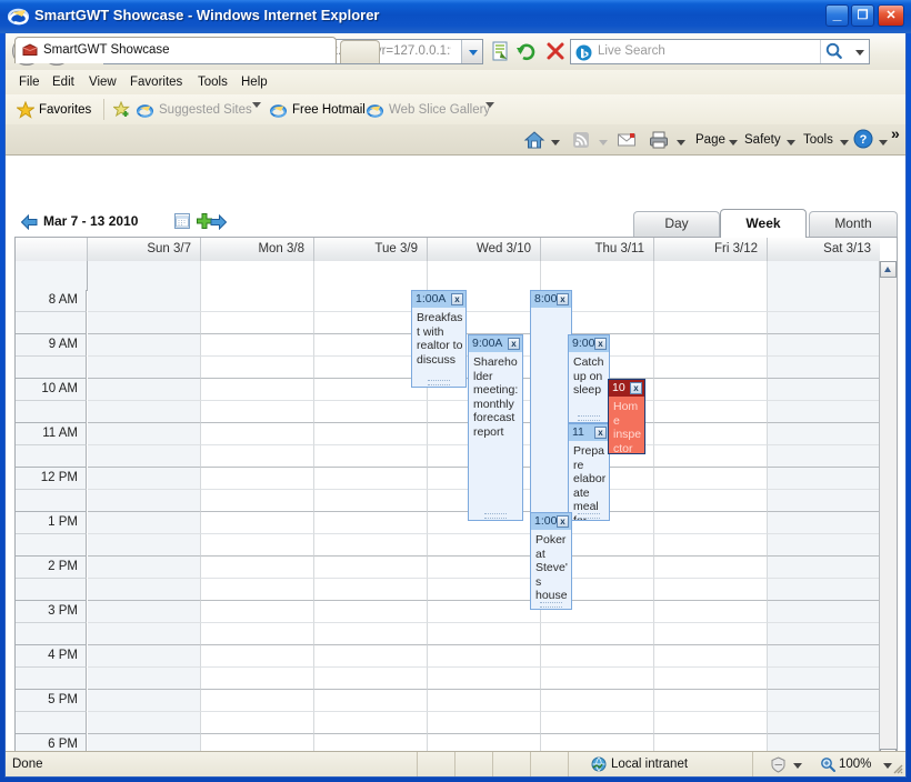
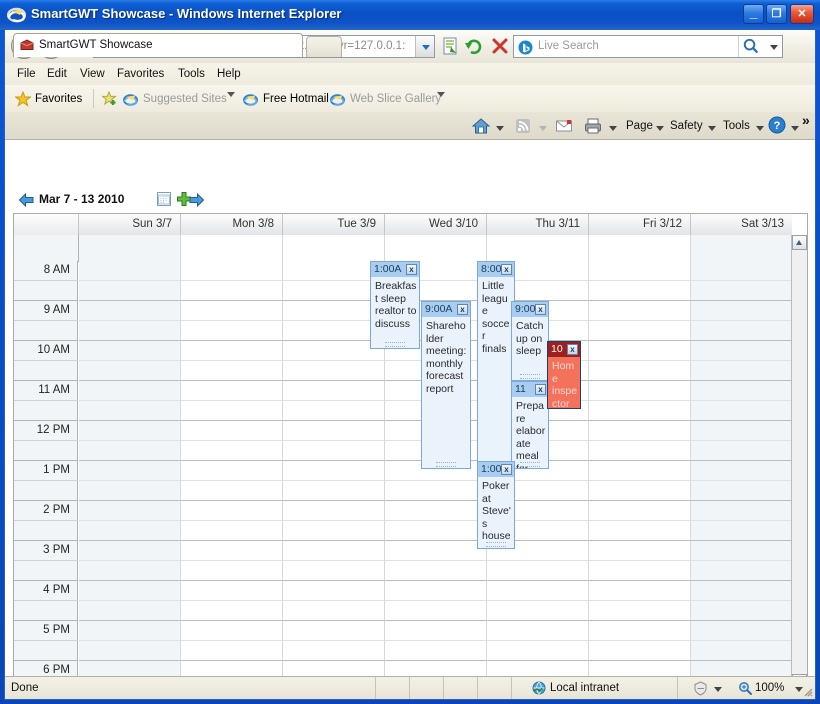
  SmartGWT Showcase - Windows Internet Explorer
  _
  ❐
  ✕
  Live Search
  File
  Edit
  View
  Favorites
  Tools
  Help
  Favorites
  Suggested Sites
  Free Hotmail
  Web Slice Gallery
  SmartGWT Showcase
  Page
  Safety
  Tools
  ?
  »
  Mar 7 - 13 2010
- Day
- Week
- Month
  Sun 3/7
  Mon 3/8
  Tue 3/9
  Wed 3/10
  Thu 3/11
  Fri 3/12
  Sat 3/13
  8 AM
  9 AM
  10 AM
  11 AM
  12 PM
  1 PM
  2 PM
  3 PM
  4 PM
  5 PM
  6 PM
  1:00A
  x
- Breakfast with realtor to discuss
+ Breakfast sleep realtor to discuss
  9:00A
  x
  Shareholder meeting: monthly forecast report
  8:00
  x
+ Little league soccer finals
  9:00
  x
  Catch up on sleep
  11
  x
  1:00
  x
  Poker at Steve's house
  10
  x
  Done
  Local intranet
  100%
